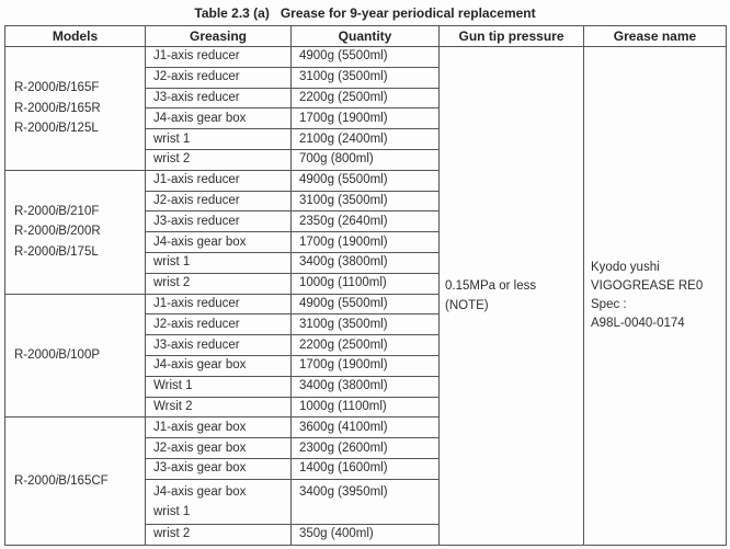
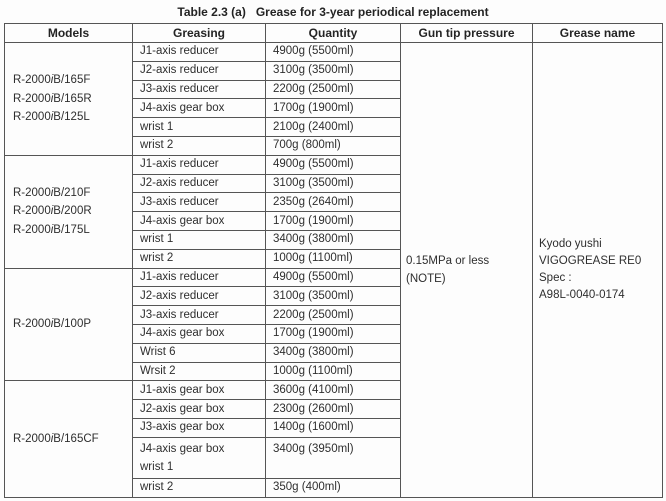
- Table 2.3 (a) Grease for 9-year periodical replacement
+ Table 2.3 (a) Grease for 3-year periodical replacement
  Models	Greasing	Quantity	Gun tip pressure	Grease name
  R-2000iB/165FR-2000iB/165RR-2000iB/125L	J1-axis reducer	4900g (5500ml)	0.15MPa or less(NOTE)	Kyodo yushiVIGOGREASE RE0Spec :A98L-0040-0174
  J2-axis reducer	3100g (3500ml)
  J3-axis reducer	2200g (2500ml)
  J4-axis gear box	1700g (1900ml)
  wrist 1	2100g (2400ml)
  wrist 2	700g (800ml)
  R-2000iB/210FR-2000iB/200RR-2000iB/175L	J1-axis reducer	4900g (5500ml)
  J2-axis reducer	3100g (3500ml)
  J3-axis reducer	2350g (2640ml)
  J4-axis gear box	1700g (1900ml)
  wrist 1	3400g (3800ml)
  wrist 2	1000g (1100ml)
  R-2000iB/100P	J1-axis reducer	4900g (5500ml)
  J2-axis reducer	3100g (3500ml)
  J3-axis reducer	2200g (2500ml)
  J4-axis gear box	1700g (1900ml)
- Wrist 1	3400g (3800ml)
+ Wrist 6	3400g (3800ml)
  Wrsit 2	1000g (1100ml)
  R-2000iB/165CF	J1-axis gear box	3600g (4100ml)
  J2-axis gear box	2300g (2600ml)
  J3-axis gear box	1400g (1600ml)
  J4-axis gear boxwrist 1	3400g (3950ml)
  wrist 2	350g (400ml)
